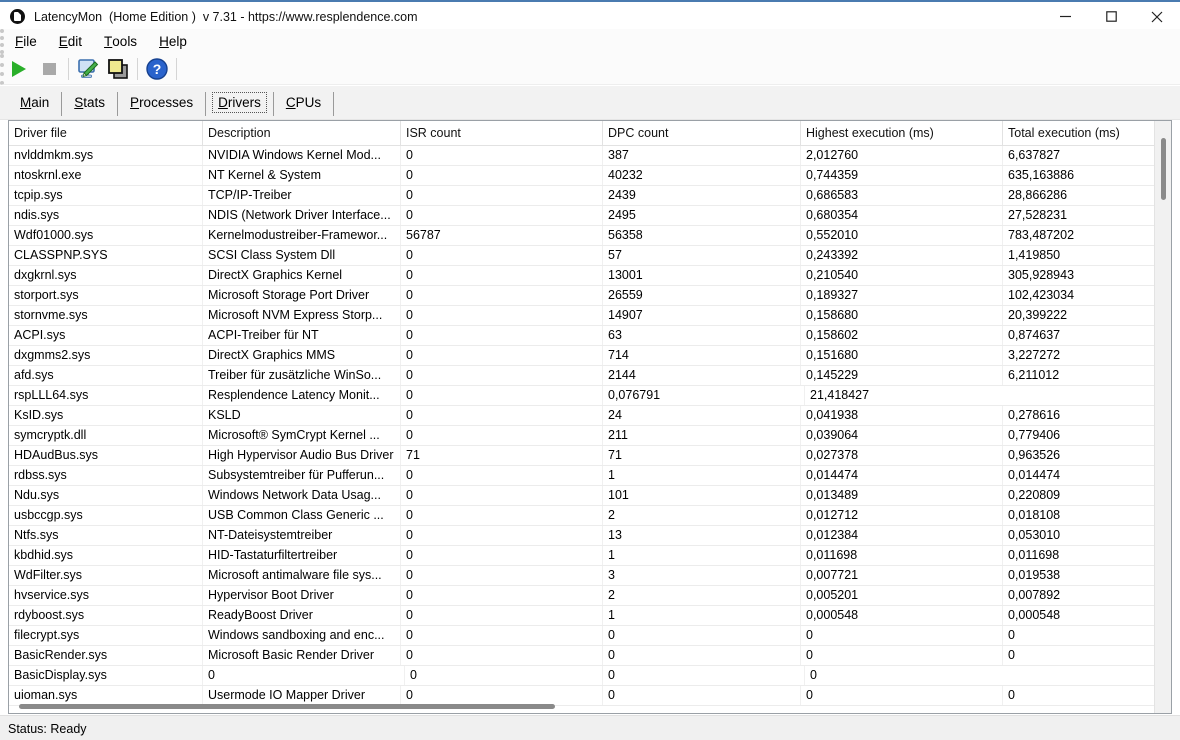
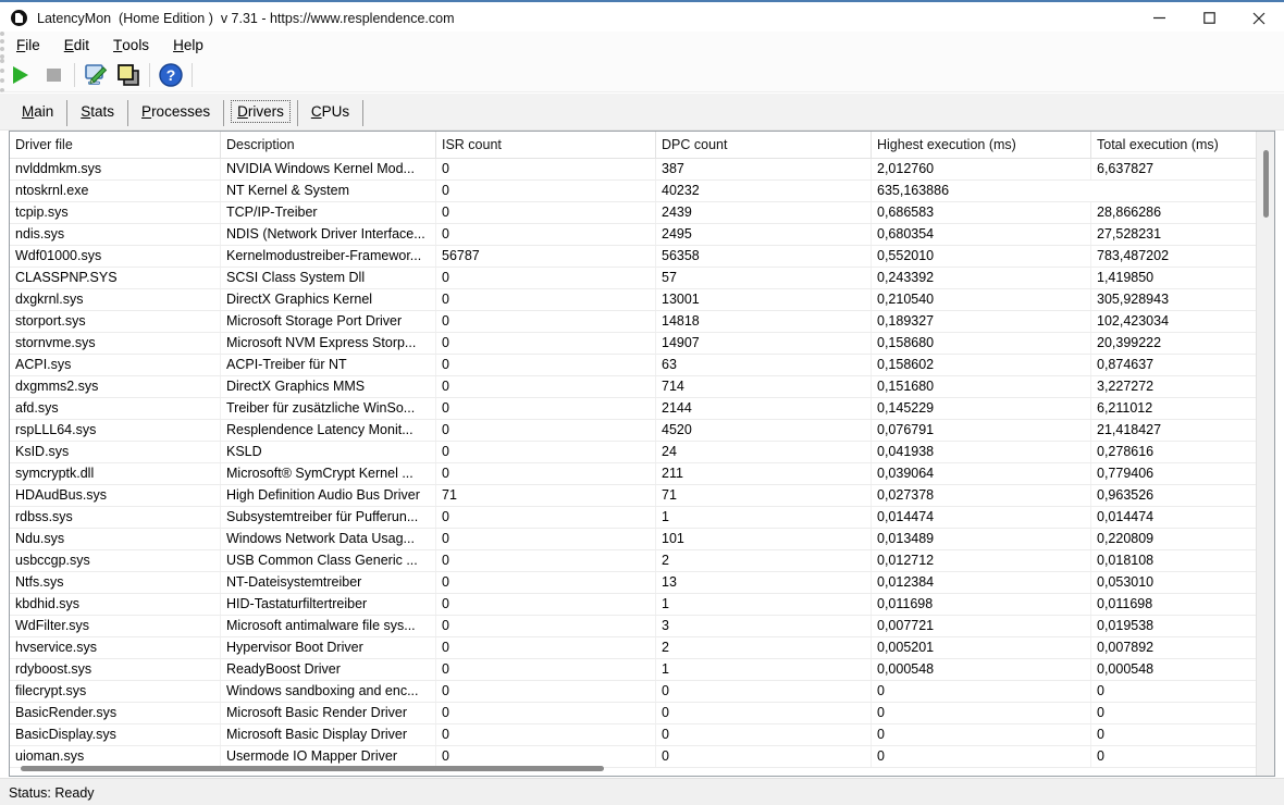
  LatencyMon (Home Edition ) v 7.31 - https://www.resplendence.com
  F
  ile
  E
  dit
  T
  ools
  H
  elp
  ?
  Main
  Stats
  Processes
  Drivers
  CPUs
  Driver file
  Description
  ISR count
  DPC count
  Highest execution (ms)
  Total execution (ms)
  nvlddmkm.sys
  NVIDIA Windows Kernel Mod...
  0
  387
  2,012760
  6,637827
  ntoskrnl.exe
  NT Kernel & System
  0
  40232
- 0,744359
  635,163886
  tcpip.sys
  TCP/IP-Treiber
  0
  2439
  0,686583
  28,866286
  ndis.sys
  NDIS (Network Driver Interface...
  0
  2495
  0,680354
  27,528231
  Wdf01000.sys
  Kernelmodustreiber-Framewor...
  56787
  56358
  0,552010
  783,487202
  CLASSPNP.SYS
  SCSI Class System Dll
  0
  57
  0,243392
  1,419850
  dxgkrnl.sys
  DirectX Graphics Kernel
  0
  13001
  0,210540
  305,928943
  storport.sys
  Microsoft Storage Port Driver
  0
- 26559
+ 14818
  0,189327
  102,423034
  stornvme.sys
  Microsoft NVM Express Storp...
  0
  14907
  0,158680
  20,399222
  ACPI.sys
  ACPI-Treiber für NT
  0
  63
  0,158602
  0,874637
  dxgmms2.sys
  DirectX Graphics MMS
  0
  714
  0,151680
  3,227272
  afd.sys
  Treiber für zusätzliche WinSo...
  0
  2144
  0,145229
  6,211012
  rspLLL64.sys
  Resplendence Latency Monit...
  0
+ 4520
  0,076791
  21,418427
  KsID.sys
  KSLD
  0
  24
  0,041938
  0,278616
  symcryptk.dll
  Microsoft® SymCrypt Kernel ...
  0
  211
  0,039064
  0,779406
  HDAudBus.sys
- High Hypervisor Audio Bus Driver
+ High Definition Audio Bus Driver
  71
  71
  0,027378
  0,963526
  rdbss.sys
  Subsystemtreiber für Pufferun...
  0
  1
  0,014474
  0,014474
  Ndu.sys
  Windows Network Data Usag...
  0
  101
  0,013489
  0,220809
  usbccgp.sys
  USB Common Class Generic ...
  0
  2
  0,012712
  0,018108
  Ntfs.sys
  NT-Dateisystemtreiber
  0
  13
  0,012384
  0,053010
  kbdhid.sys
  HID-Tastaturfiltertreiber
  0
  1
  0,011698
  0,011698
  WdFilter.sys
  Microsoft antimalware file sys...
  0
  3
  0,007721
  0,019538
  hvservice.sys
  Hypervisor Boot Driver
  0
  2
  0,005201
  0,007892
  rdyboost.sys
  ReadyBoost Driver
  0
  1
  0,000548
  0,000548
  filecrypt.sys
  Windows sandboxing and enc...
  0
  0
  0
  0
  BasicRender.sys
  Microsoft Basic Render Driver
  0
  0
  0
  0
  BasicDisplay.sys
+ Microsoft Basic Display Driver
  0
  0
  0
  0
  uioman.sys
  Usermode IO Mapper Driver
  0
  0
  0
  0
  Status: Ready
